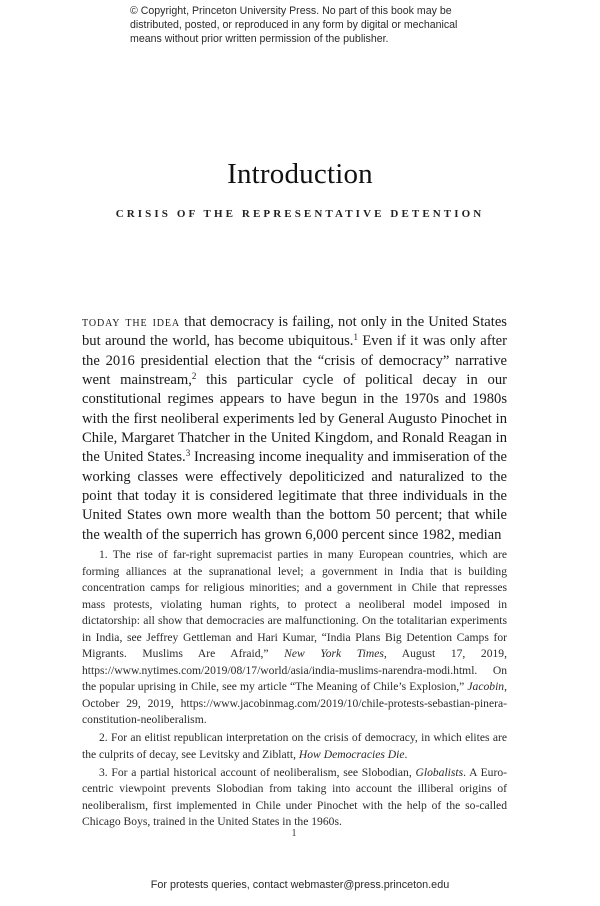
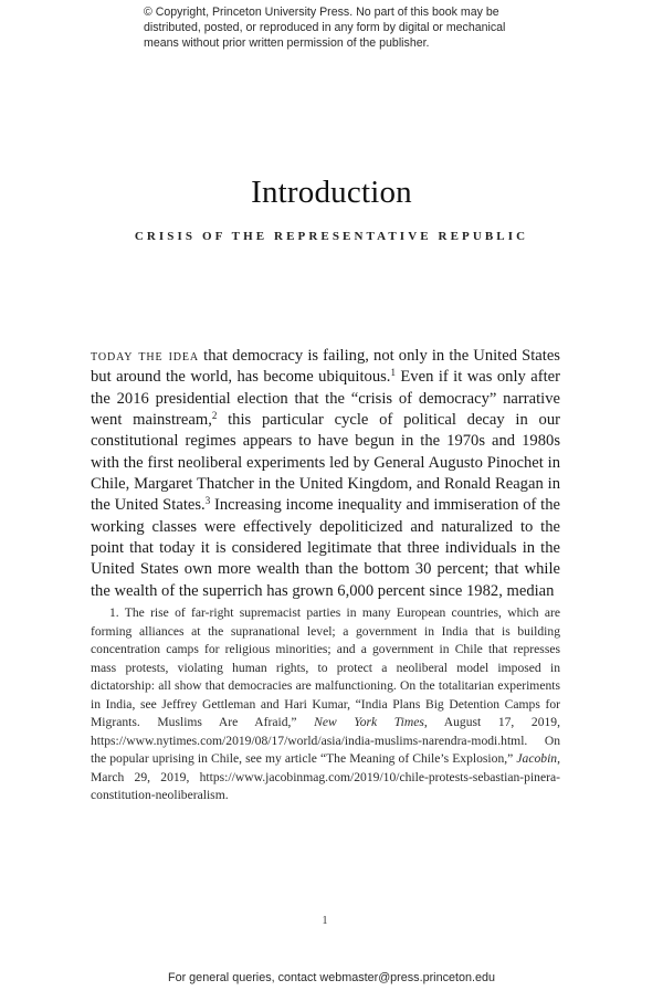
  © Copyright, Princeton University Press. No part of this book may be distributed, posted, or reproduced in any form by digital or mechanical means without prior written permission of the publisher.
  Introduction
- CRISIS OF THE REPRESENTATIVE DETENTION
+ CRISIS OF THE REPRESENTATIVE REPUBLIC
- today the idea that democracy is failing, not only in the United States but around the world, has become ubiquitous.1 Even if it was only after the 2016 presidential election that the “crisis of democracy” narrative went mainstream,2 this particular cycle of political decay in our constitutional regimes appears to have begun in the 1970s and 1980s with the first neoliberal experiments led by General Augusto Pinochet in Chile, Margaret Thatcher in the United King­dom, and Ronald Reagan in the United States.3 Increasing income inequality and immiseration of the working classes were effectively depoliticized and naturalized to the point that today it is considered legitimate that three indi­viduals in the United States own more wealth than the bottom 50 percent; that while the wealth of the superrich has grown 6,000 percent since 1982, median
+ today the idea that democracy is failing, not only in the United States but around the world, has become ubiquitous.1 Even if it was only after the 2016 presidential election that the “crisis of democracy” narrative went mainstream,2 this particular cycle of political decay in our constitutional regimes appears to have begun in the 1970s and 1980s with the first neoliberal experiments led by General Augusto Pinochet in Chile, Margaret Thatcher in the United King­dom, and Ronald Reagan in the United States.3 Increasing income inequality and immiseration of the working classes were effectively depoliticized and naturalized to the point that today it is considered legitimate that three indi­viduals in the United States own more wealth than the bottom 30 percent; that while the wealth of the superrich has grown 6,000 percent since 1982, median
- 1. The rise of far-right supremacist parties in many European countries, which are forming alliances at the supranational level; a government in India that is building concentration camps for religious minorities; and a government in Chile that represses mass protests, violating human rights, to protect a neoliberal model imposed in dictatorship: all show that democracies are malfunctioning. On the totalitarian experiments in India, see Jeffrey Gettleman and Hari Kumar, “India Plans Big Detention Camps for Migrants. Muslims Are Afraid,” New York Times, August 17, 2019, https://www.nytimes.com/2019/08/17/world/asia/india-muslims-narendra​-modi.html. On the popular uprising in Chile, see my article “The Meaning of Chile’s Explo­sion,” Jacobin, October 29, 2019, https://www.jacobinmag.com/2019/10/chile-protests​-sebastian-pinera-constitution-neoliberalism.
+ 1. The rise of far-right supremacist parties in many European countries, which are forming alliances at the supranational level; a government in India that is building concentration camps for religious minorities; and a government in Chile that represses mass protests, violating human rights, to protect a neoliberal model imposed in dictatorship: all show that democracies are malfunctioning. On the totalitarian experiments in India, see Jeffrey Gettleman and Hari Kumar, “India Plans Big Detention Camps for Migrants. Muslims Are Afraid,” New York Times, August 17, 2019, https://www.nytimes.com/2019/08/17/world/asia/india-muslims-narendra​-modi.html. On the popular uprising in Chile, see my article “The Meaning of Chile’s Explo­sion,” Jacobin, March 29, 2019, https://www.jacobinmag.com/2019/10/chile-protests​-sebastian-pinera-constitution-neoliberalism.
- 2. For an elitist republican interpretation on the crisis of democracy, in which elites are the culprits of decay, see Levitsky and Ziblatt, How Democracies Die.
- 3. For a partial historical account of neoliberalism, see Slobodian, Globalists. A Euro-centric viewpoint prevents Slobodian from taking into account the illiberal origins of neoliberalism, first implemented in Chile under Pinochet with the help of the so-called Chicago Boys, trained in the United States in the 1960s.
  1
- For protests queries, contact webmaster@press.princeton.edu
+ For general queries, contact webmaster@press.princeton.edu
